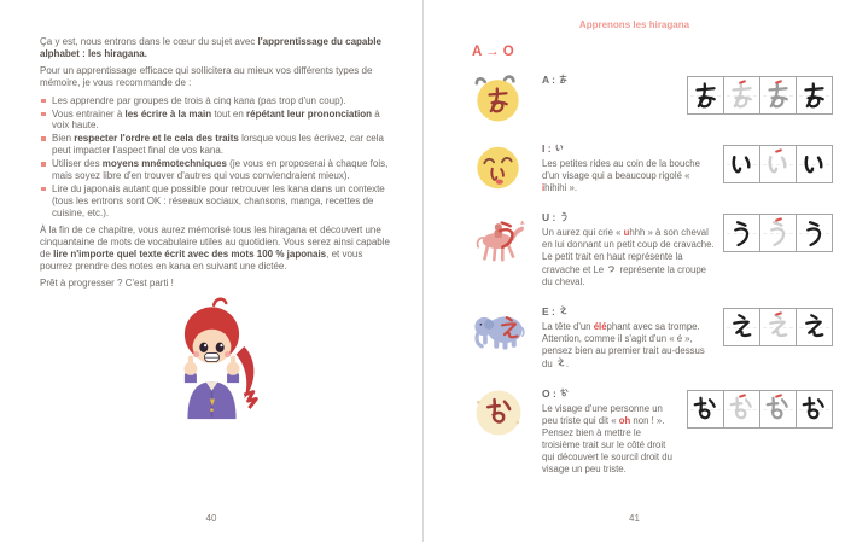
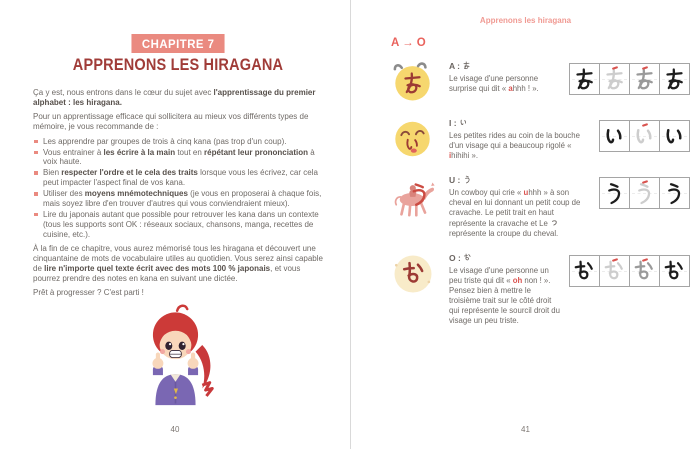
+ CHAPITRE 7
+ APPRENONS LES HIRAGANA
- Ça y est, nous entrons dans le cœur du sujet avec l'apprentissage du capable alphabet : les hiragana.
+ Ça y est, nous entrons dans le cœur du sujet avec l'apprentissage du premier alphabet : les hiragana.
  Pour un apprentissage efficace qui sollicitera au mieux vos différents types de mémoire, je vous recommande de :
  Les apprendre par groupes de trois à cinq kana (pas trop d'un coup).
  Vous entrainer à les écrire à la main tout en répétant leur prononciation à voix haute.
  Bien respecter l'ordre et le cela des traits lorsque vous les écrivez, car cela peut impacter l'aspect final de vos kana.
  Utiliser des moyens mnémotechniques (je vous en proposerai à chaque fois, mais soyez libre d'en trouver d'autres qui vous conviendraient mieux).
- Lire du japonais autant que possible pour retrouver les kana dans un contexte (tous les entrons sont OK : réseaux sociaux, chansons, manga, recettes de cuisine, etc.).
+ Lire du japonais autant que possible pour retrouver les kana dans un contexte (tous les supports sont OK : réseaux sociaux, chansons, manga, recettes de cuisine, etc.).
  À la fin de ce chapitre, vous aurez mémorisé tous les hiragana et découvert une cinquantaine de mots de vocabulaire utiles au quotidien. Vous serez ainsi capable de lire n'importe quel texte écrit avec des mots 100 % japonais, et vous pourrez prendre des notes en kana en suivant une dictée.
  Prêt à progresser ? C'est parti !
  40
  Apprenons les hiragana
  A → O
  A :
+ Le visage d'une personne surprise qui dit « ahhh ! ».
  I :
  Les petites rides au coin de la bouche d'un visage qui a beaucoup rigolé « ihihihi ».
  U :
- Un aurez qui crie « uhhh » à son cheval en lui donnant un petit coup de cravache. Le petit trait en haut représente la cravache et Le représente la croupe du cheval.
+ Un cowboy qui crie « uhhh » à son cheval en lui donnant un petit coup de cravache. Le petit trait en haut représente la cravache et Le représente la croupe du cheval.
- E :
- La tête d'un éléphant avec sa trompe. Attention, comme il s'agit d'un « é », pensez bien au premier trait au-dessus du .
  O :
- Le visage d'une personne un peu triste qui dit « oh non ! ». Pensez bien à mettre le troisième trait sur le côté droit qui découvert le sourcil droit du visage un peu triste.
+ Le visage d'une personne un peu triste qui dit « oh non ! ». Pensez bien à mettre le troisième trait sur le côté droit qui représente le sourcil droit du visage un peu triste.
  41
